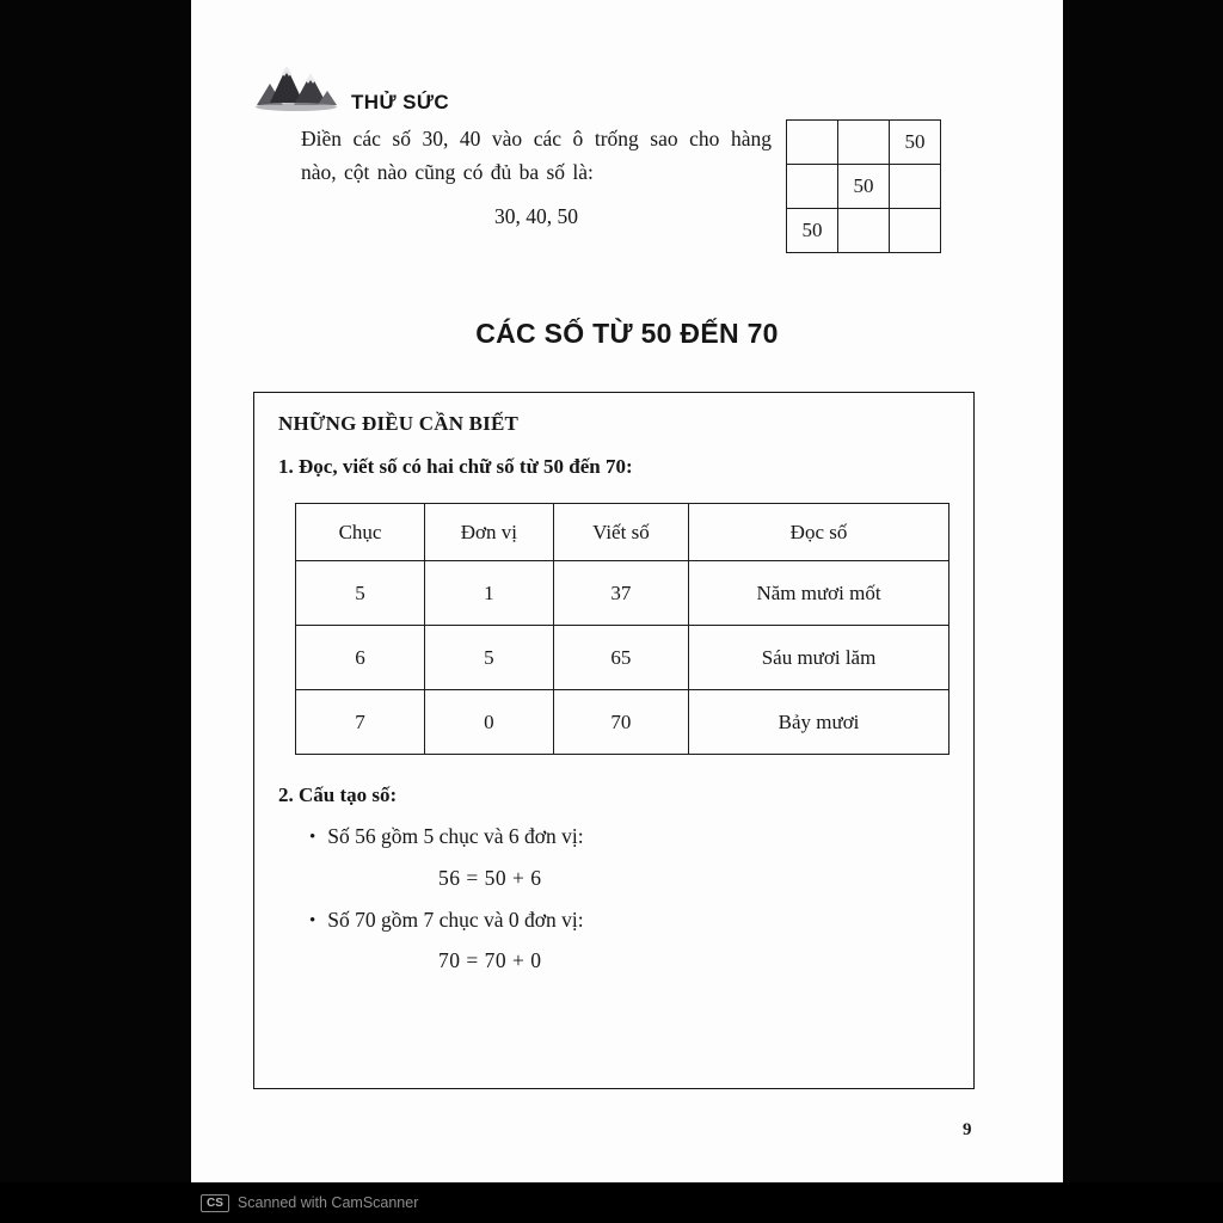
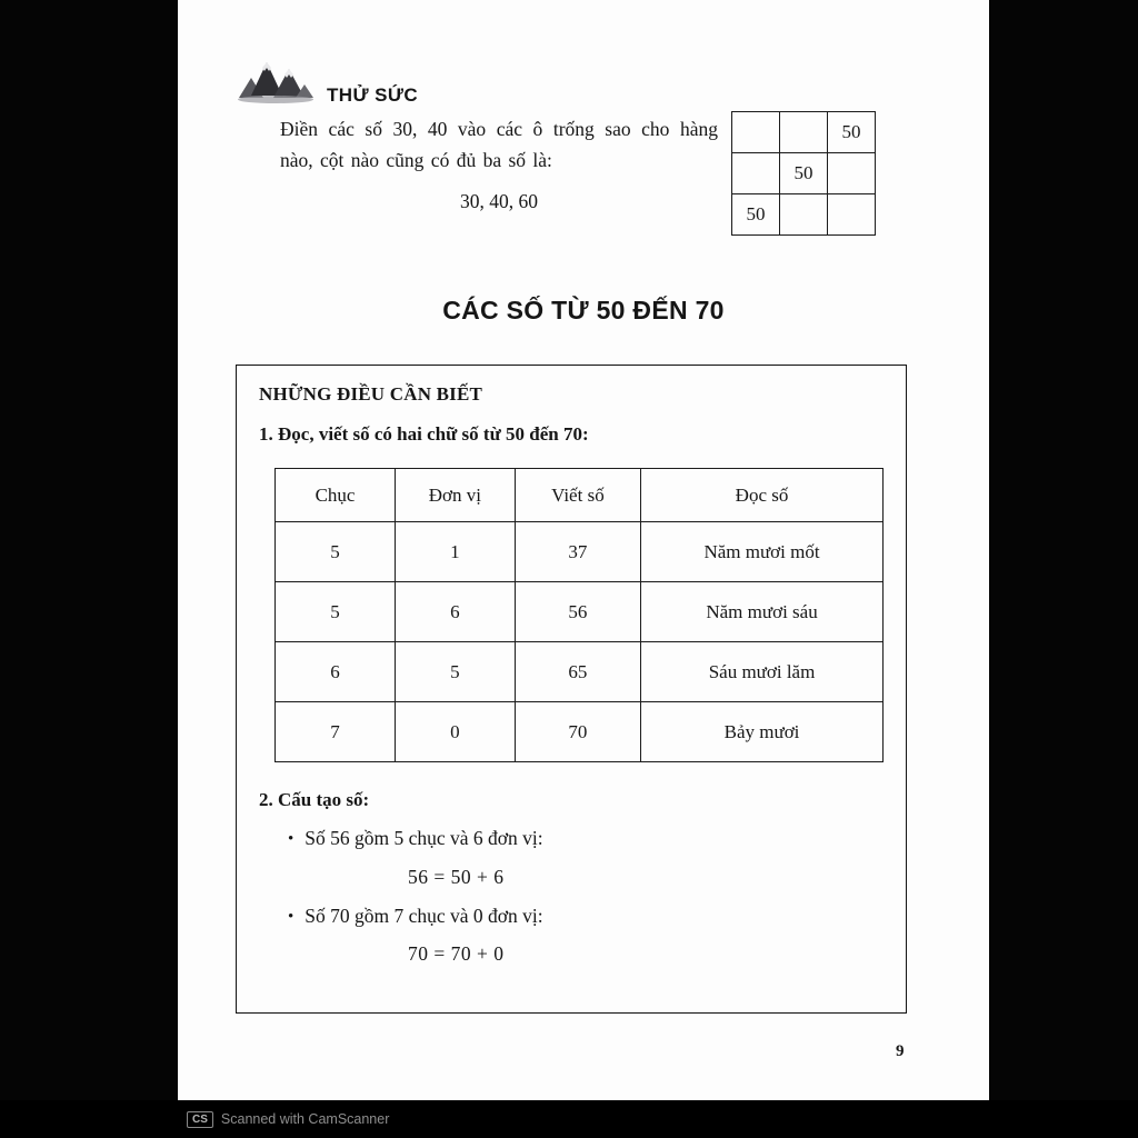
  THỬ SỨC
  Điền các số 30, 40 vào các ô trống sao cho hàng nào, cột nào cũng có đủ ba số là:
- 30, 40, 50
+ 30, 40, 60
  		50
  	50
  50
  CÁC SỐ TỪ 50 ĐẾN 70
  NHỮNG ĐIỀU CẦN BIẾT
  1. Đọc, viết số có hai chữ số từ 50 đến 70:
  Chục	Đơn vị	Viết số	Đọc số
  5	1	37	Năm mươi mốt
+ 5	6	56	Năm mươi sáu
  6	5	65	Sáu mươi lăm
  7	0	70	Bảy mươi
  2. Cấu tạo số:
  •
  Số 56 gồm 5 chục và 6 đơn vị:
  56 = 50 + 6
  •
  Số 70 gồm 7 chục và 0 đơn vị:
  70 = 70 + 0
  9
  CS
  Scanned with CamScanner
